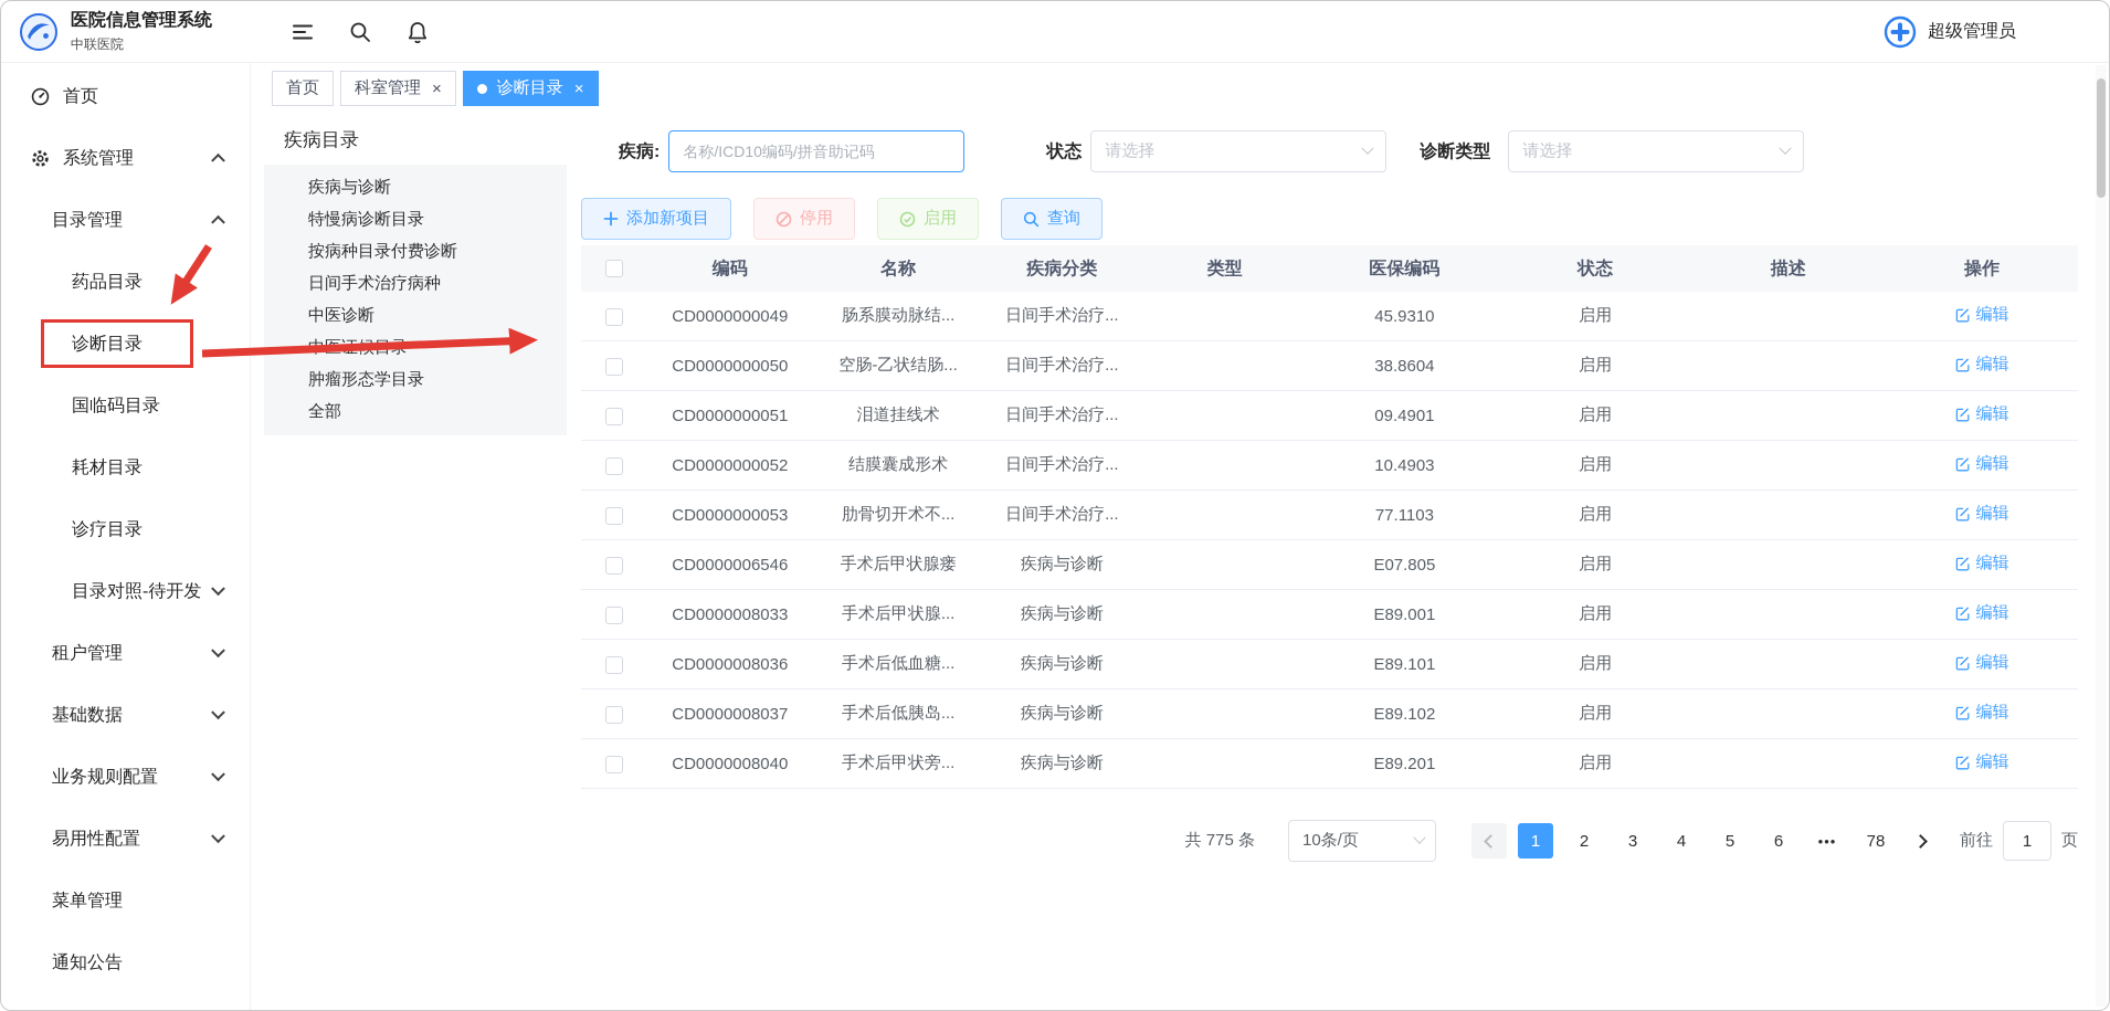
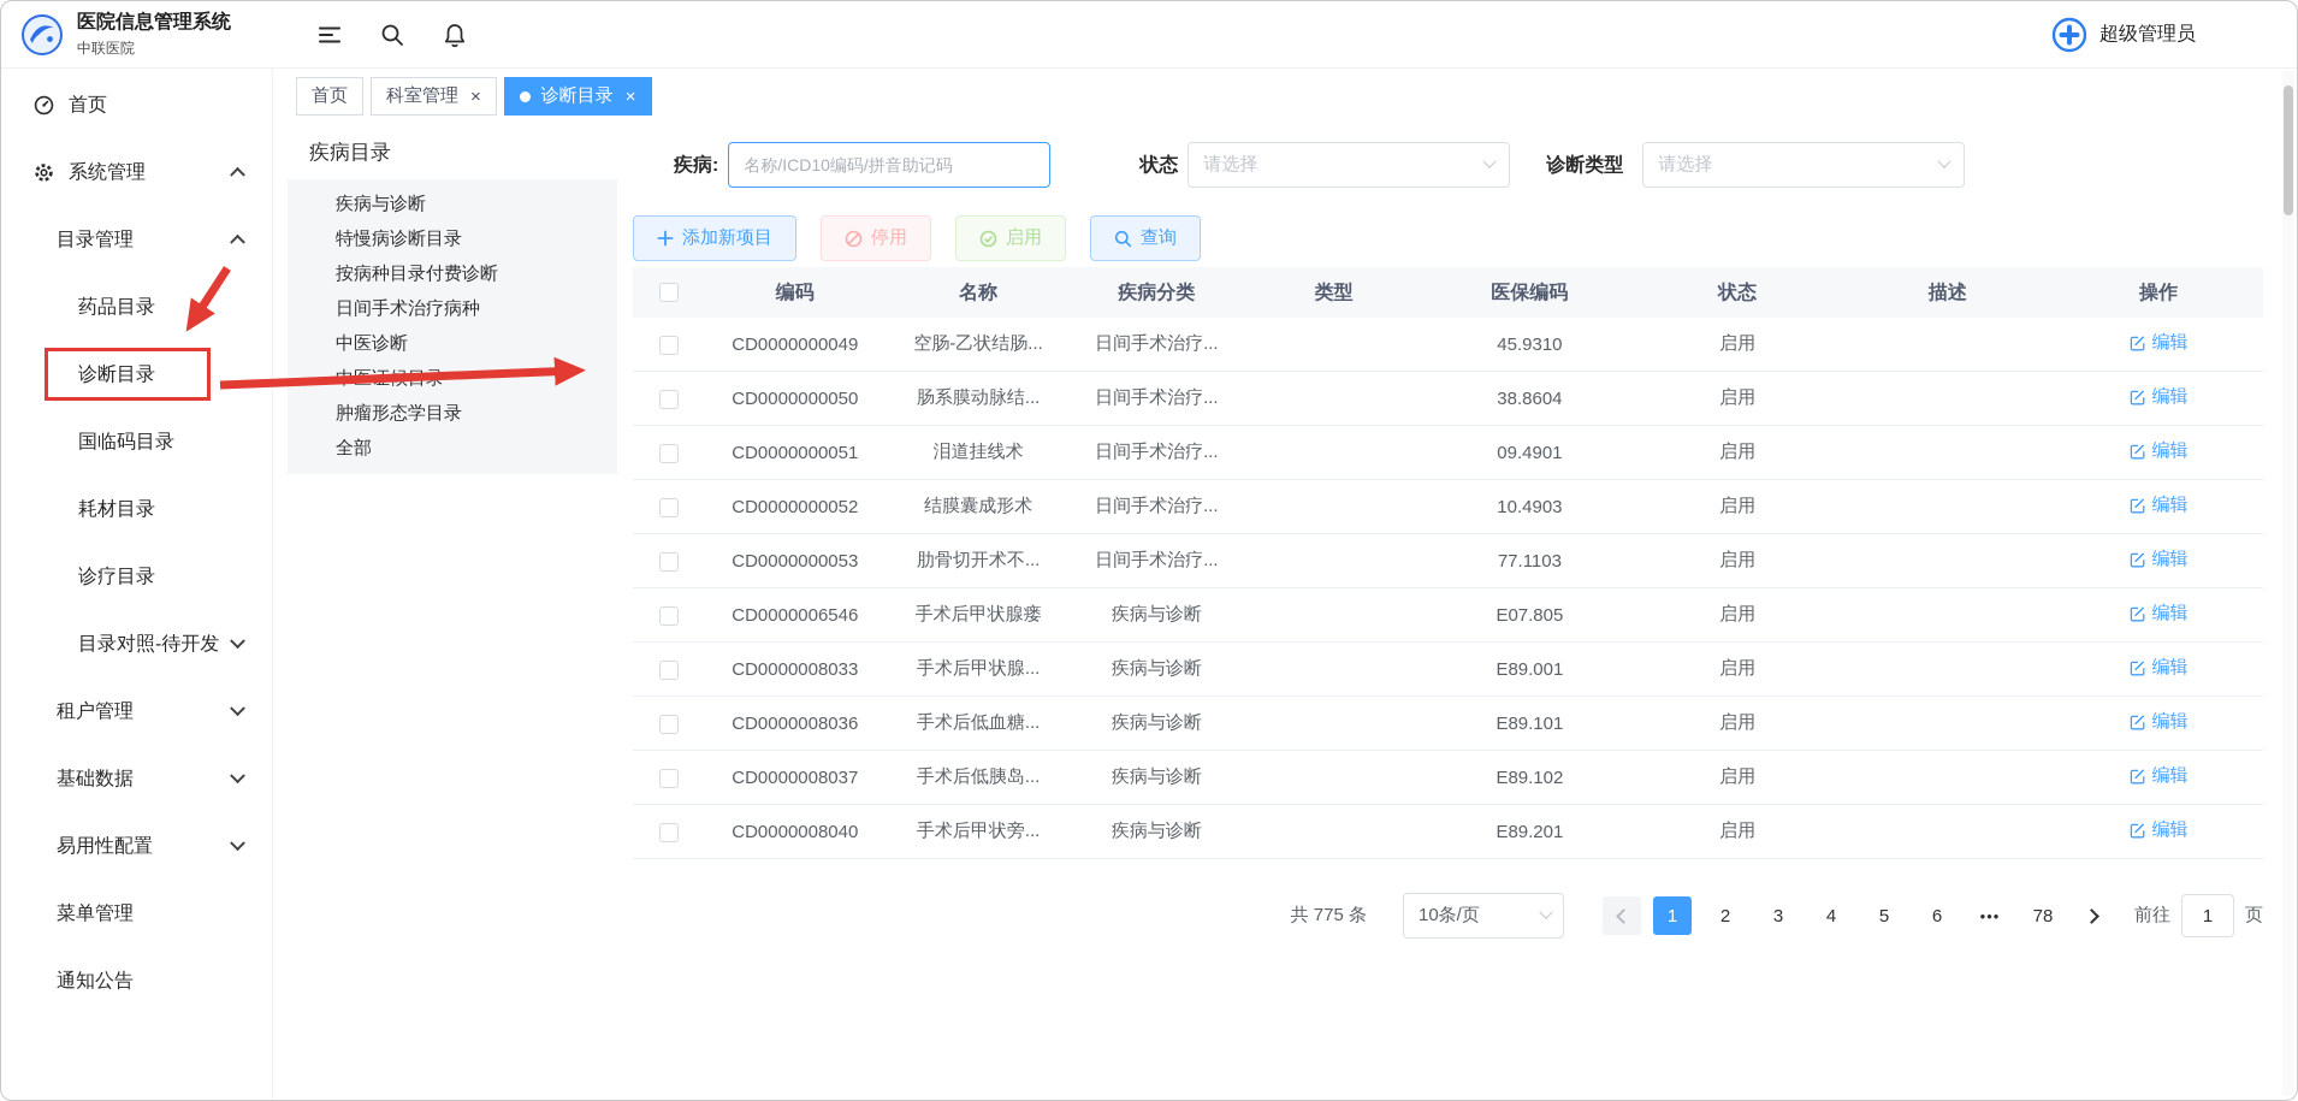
  医院信息管理系统
  中联医院
  超级管理员
  首页
  系统管理
  目录管理
  药品目录
  诊断目录
  国临码目录
  耗材目录
  诊疗目录
  目录对照-待开发
  租户管理
  基础数据
- 业务规则配置
  易用性配置
  菜单管理
  通知公告
  首页
  科室管理
  ×
  诊断目录
  ×
  疾病目录
  疾病与诊断
  特慢病诊断目录
  按病种目录付费诊断
  日间手术治疗病种
  中医诊断
  肿瘤形态学目录
  全部
  疾病:
  名称/ICD10编码/拼音助记码
  状态
  请选择
  诊断类型
  请选择
  添加新项目
  停用
  启用
  查询
  编码
  名称
  疾病分类
  类型
  医保编码
  状态
  描述
  操作
  CD0000000049
- 肠系膜动脉结...
+ 空肠-乙状结肠...
  日间手术治疗...
  45.9310
  启用
  编辑
  CD0000000050
- 空肠-乙状结肠...
+ 肠系膜动脉结...
  日间手术治疗...
  38.8604
  启用
  编辑
  CD0000000051
  泪道挂线术
  日间手术治疗...
  09.4901
  启用
  编辑
  CD0000000052
  结膜囊成形术
  日间手术治疗...
  10.4903
  启用
  编辑
  CD0000000053
  肋骨切开术不...
  日间手术治疗...
  77.1103
  启用
  编辑
  CD0000006546
  手术后甲状腺瘘
  疾病与诊断
  E07.805
  启用
  编辑
  CD0000008033
  手术后甲状腺...
  疾病与诊断
  E89.001
  启用
  编辑
  CD0000008036
  手术后低血糖...
  疾病与诊断
  E89.101
  启用
  编辑
  CD0000008037
  手术后低胰岛...
  疾病与诊断
  E89.102
  启用
  编辑
  CD0000008040
  手术后甲状旁...
  疾病与诊断
  E89.201
  启用
  编辑
  共 775 条
  10条/页
  1
  2
  3
  4
  5
  6
  •••
  78
  前往
  1
  页
